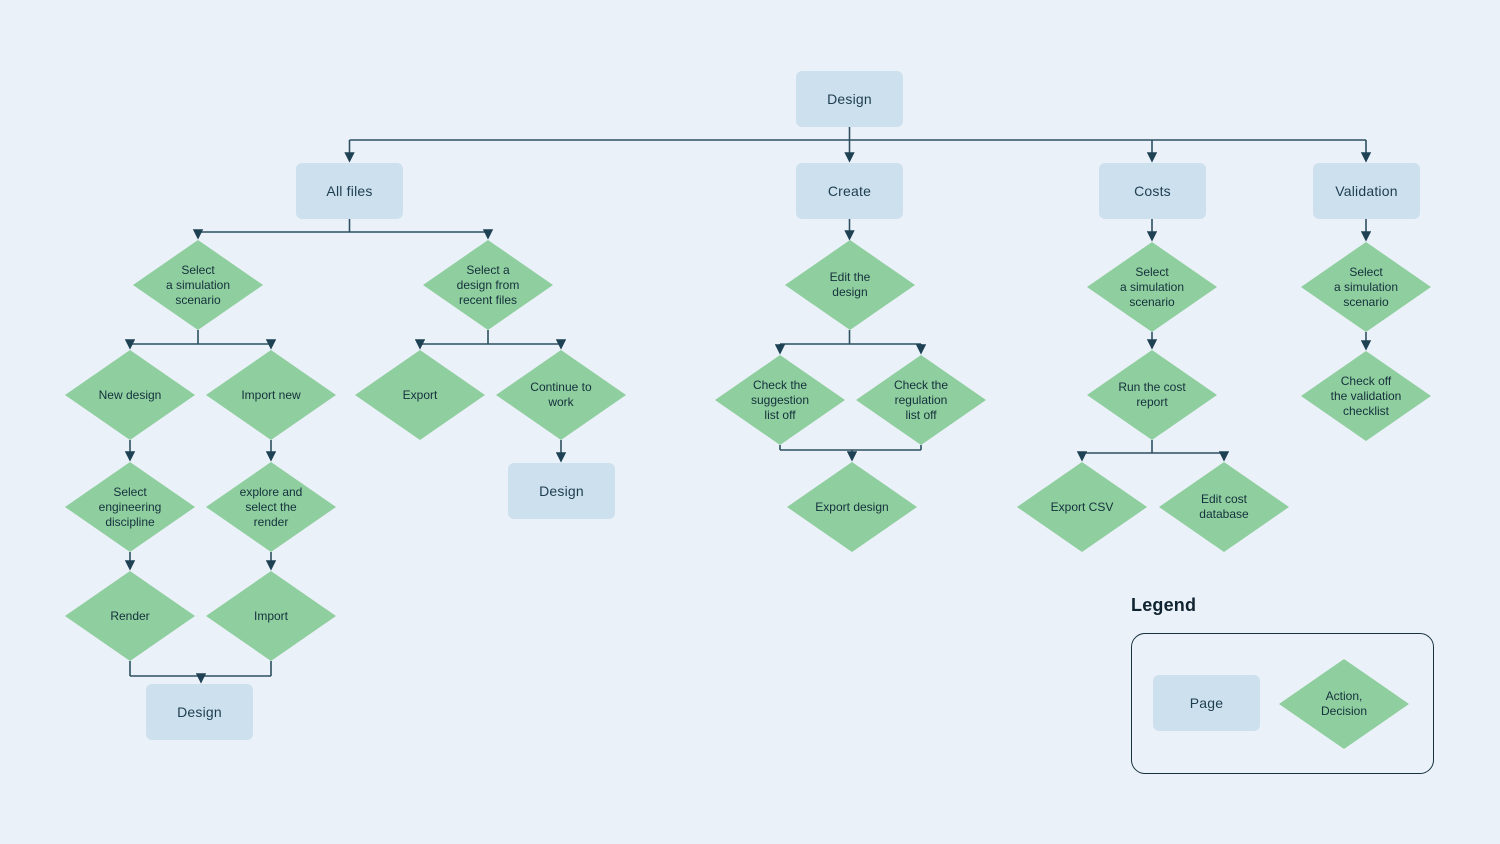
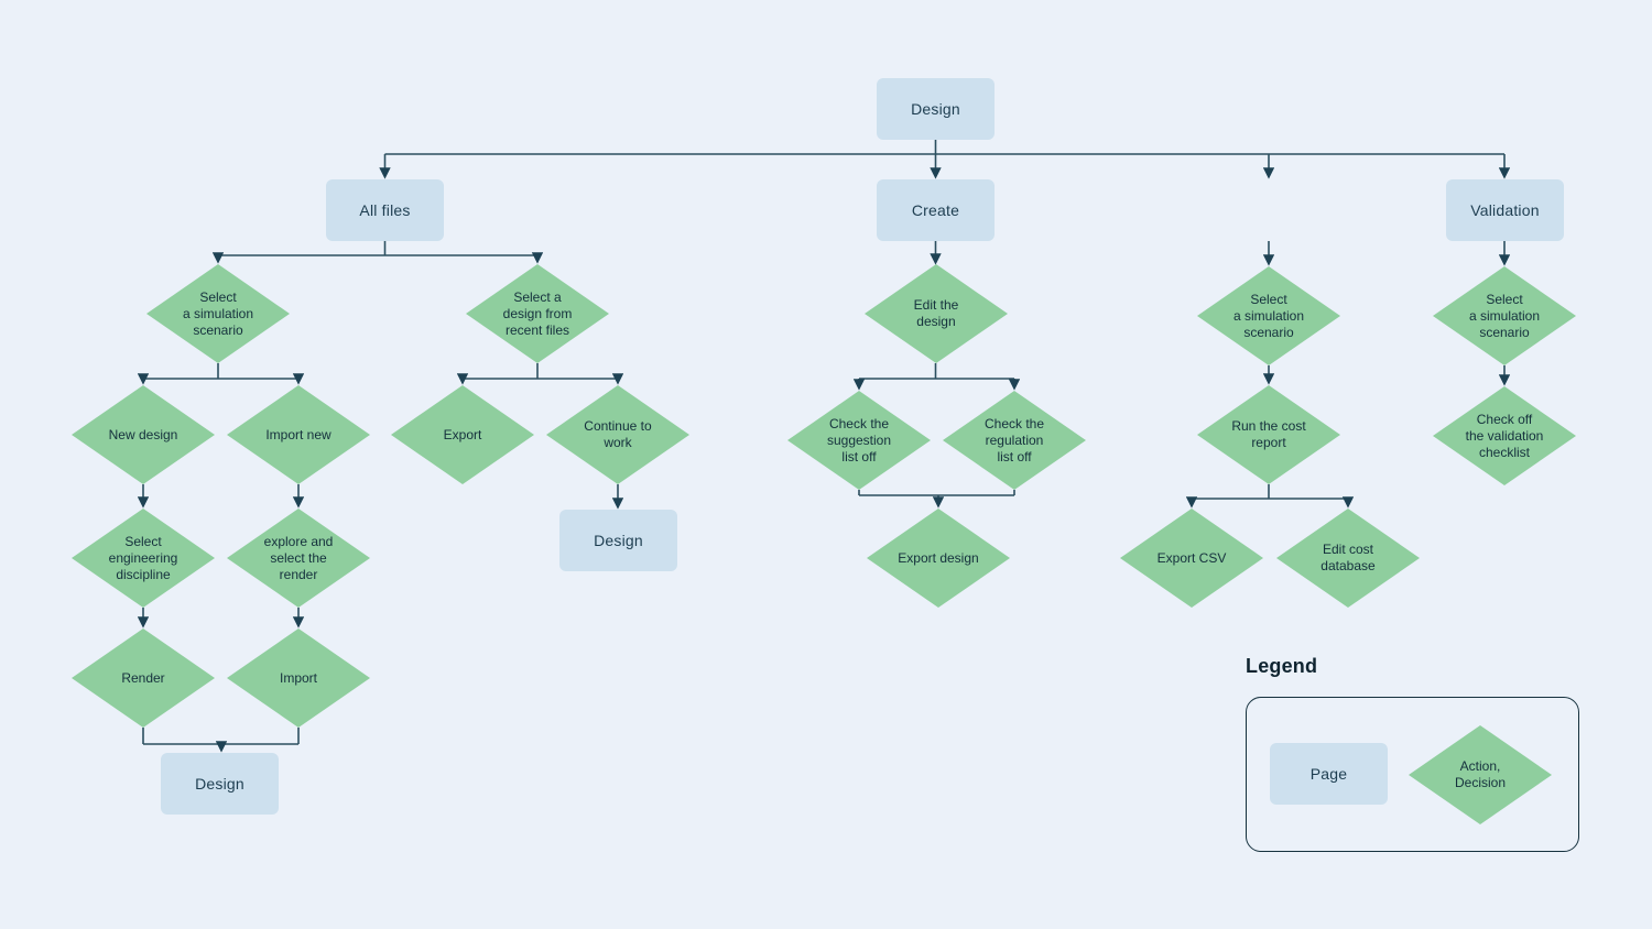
  Design
  All files
  Create
- Costs
  Validation
  Design
  Design
  Select
  a simulation
  scenario
  Select a
  design from
  recent files
  New design
  Import new
  Export
  Continue to
  work
  Select
  engineering
  discipline
  explore and
  select the
  render
  Render
  Import
  Edit the
  design
  Check the
  suggestion
  list off
  Check the
  regulation
  list off
  Export design
  Select
  a simulation
  scenario
  Run the cost
  report
  Export CSV
  Edit cost
  database
  Select
  a simulation
  scenario
  Check off
  the validation
  checklist
  Legend
  Page
  Action,
  Decision
